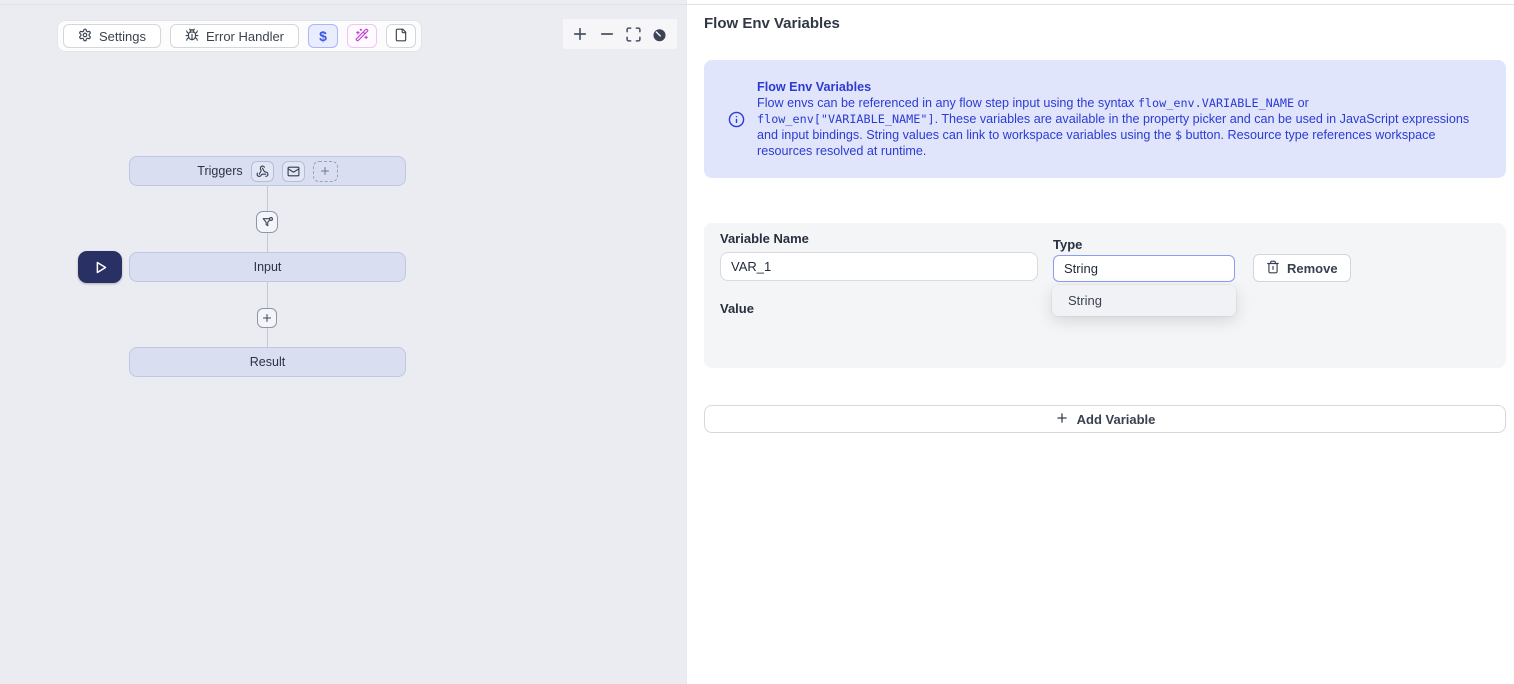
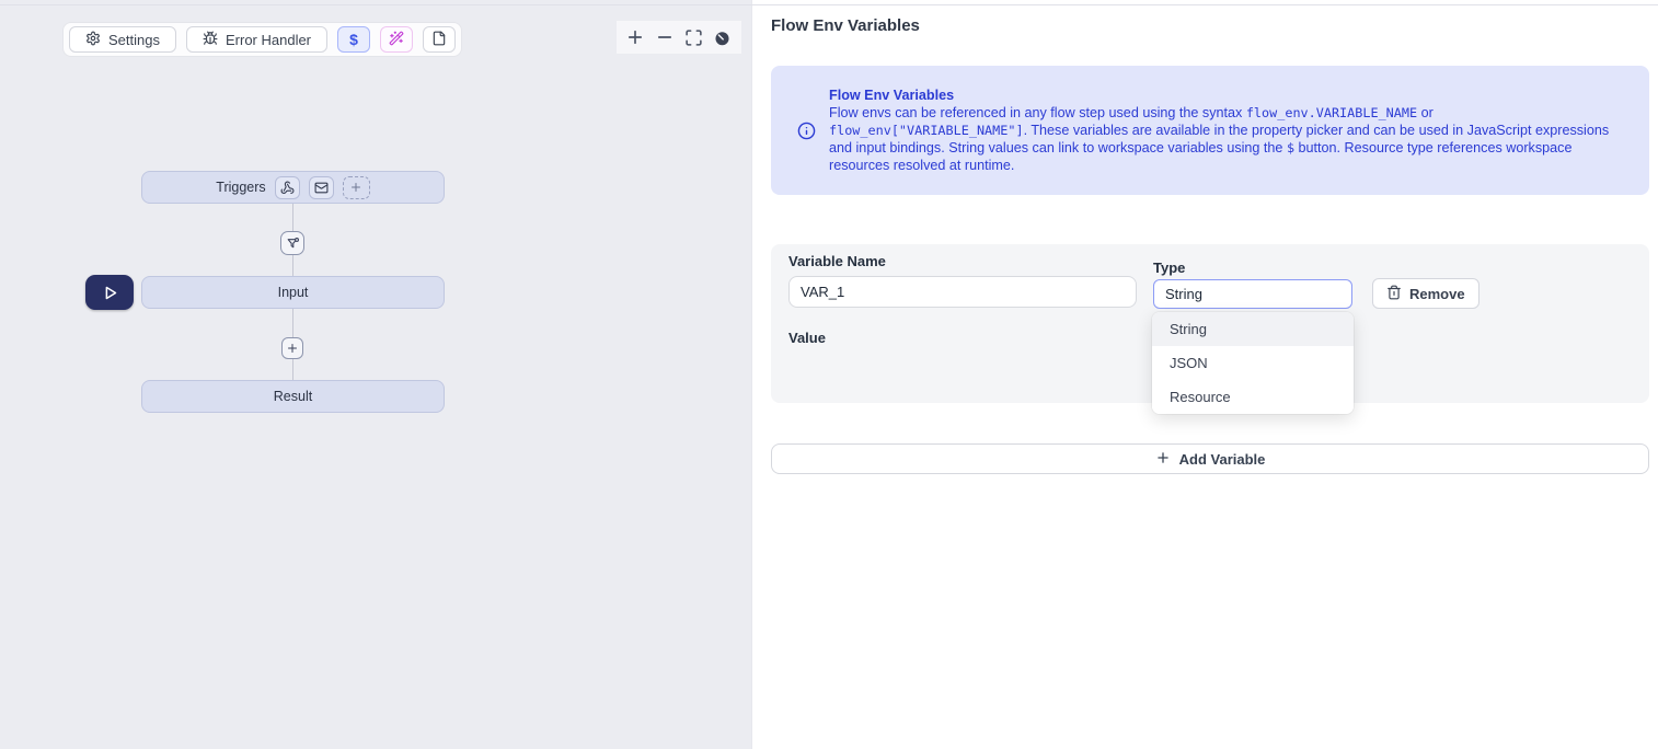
  Settings
  Error Handler
  $
  Triggers
  Input
  Result
  Flow Env Variables
  Flow Env Variables
- Flow envs can be referenced in any flow step input using the syntax flow_env.VARIABLE_NAME or flow_env["VARIABLE_NAME"]. These variables are available in the property picker and can be used in JavaScript expressions and input bindings. String values can link to workspace variables using the $ button. Resource type references workspace resources resolved at runtime.
+ Flow envs can be referenced in any flow step used using the syntax flow_env.VARIABLE_NAME or flow_env["VARIABLE_NAME"]. These variables are available in the property picker and can be used in JavaScript expressions and input bindings. String values can link to workspace variables using the $ button. Resource type references workspace resources resolved at runtime.
  Variable Name
  VAR_1
  Type
  String
  Remove
  Value
  String
+ JSON
+ Resource
  Add Variable
